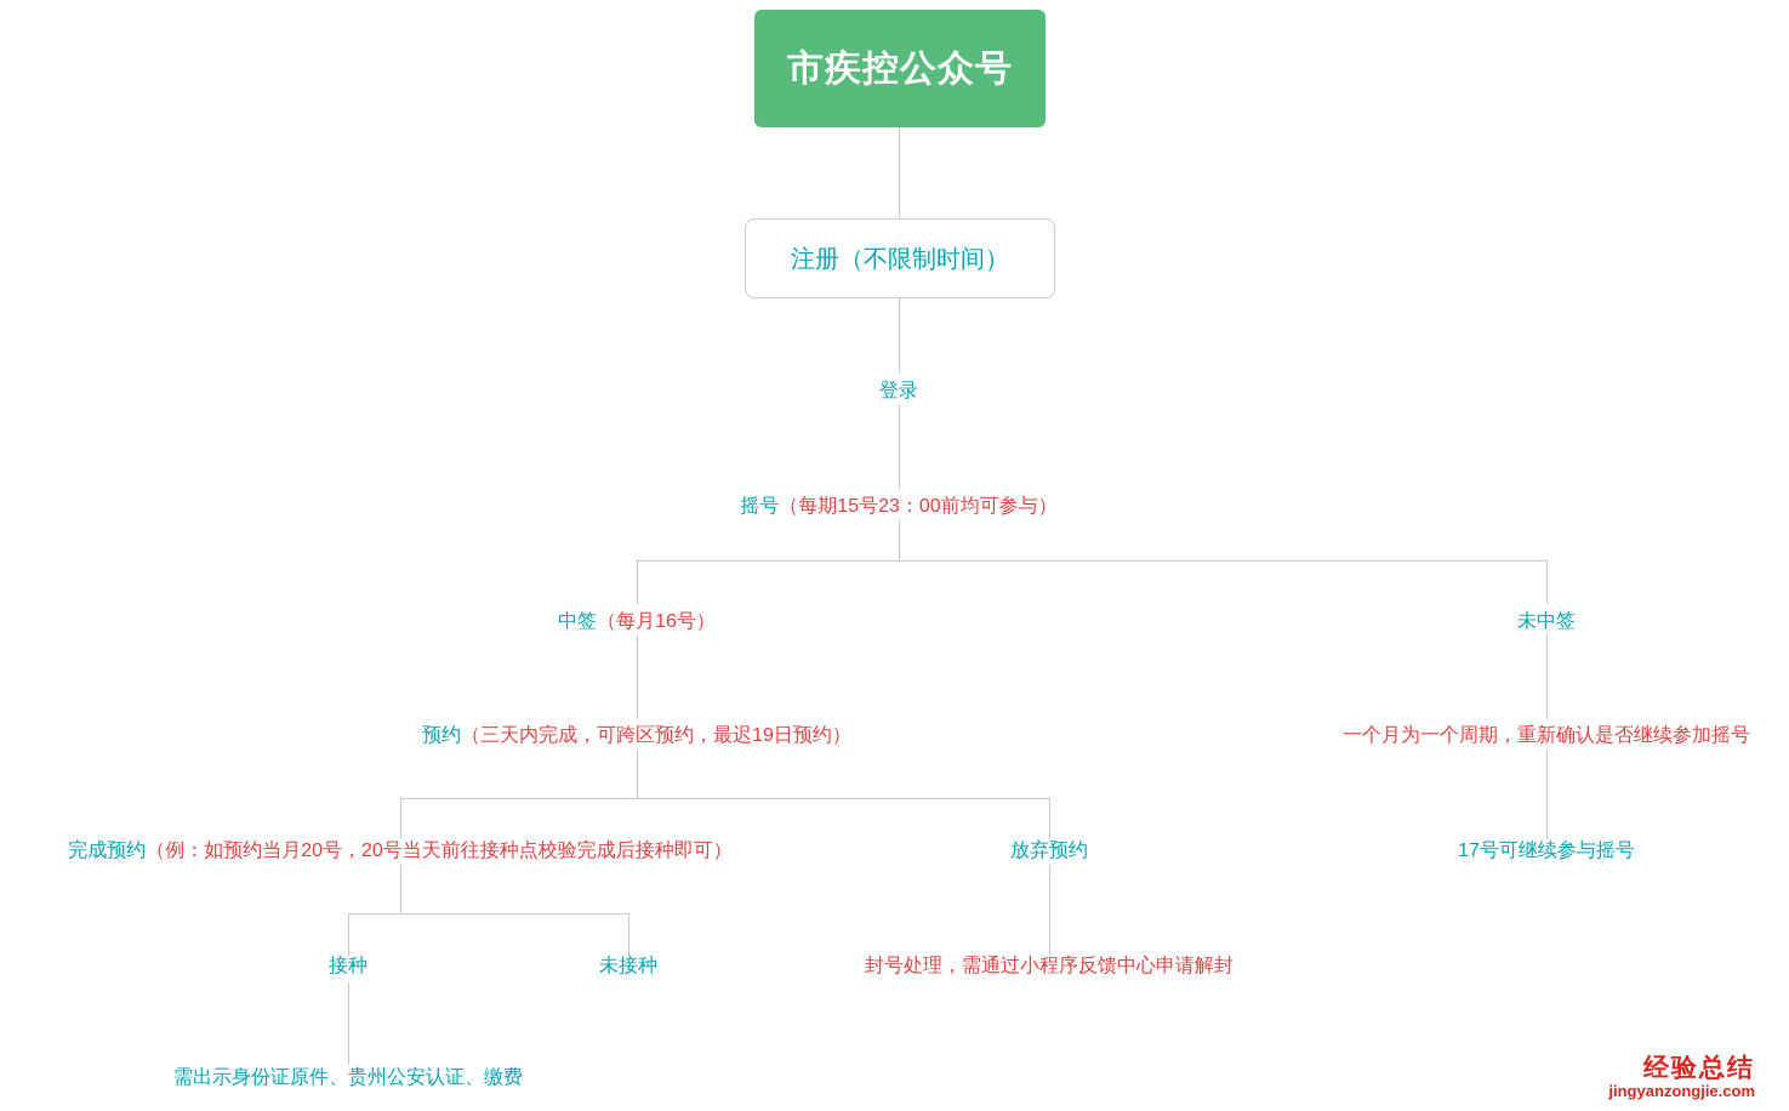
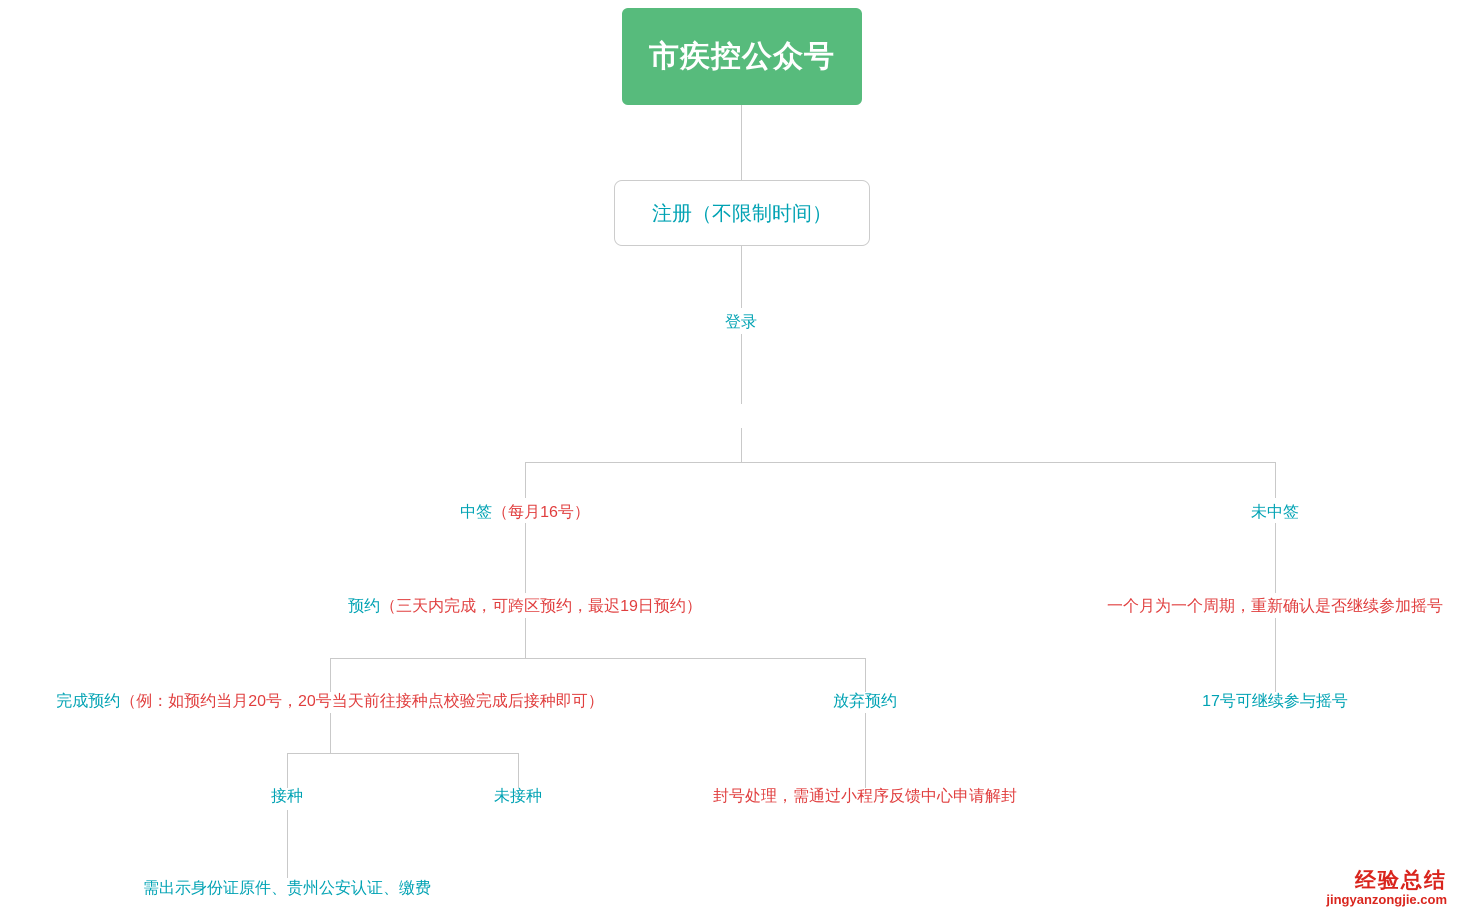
  市疾控公众号
  注册（不限制时间）
  登录
- 摇号（每期15号23：00前均可参与）
  中签（每月16号）
  未中签
  预约（三天内完成，可跨区预约，最迟19日预约）
  一个月为一个周期，重新确认是否继续参加摇号
  完成预约（例：如预约当月20号，20号当天前往接种点校验完成后接种即可）
  放弃预约
  17号可继续参与摇号
  接种
  未接种
  封号处理，需通过小程序反馈中心申请解封
  需出示身份证原件、贵州公安认证、缴费
  经验总结
  jingyanzongjie.com
